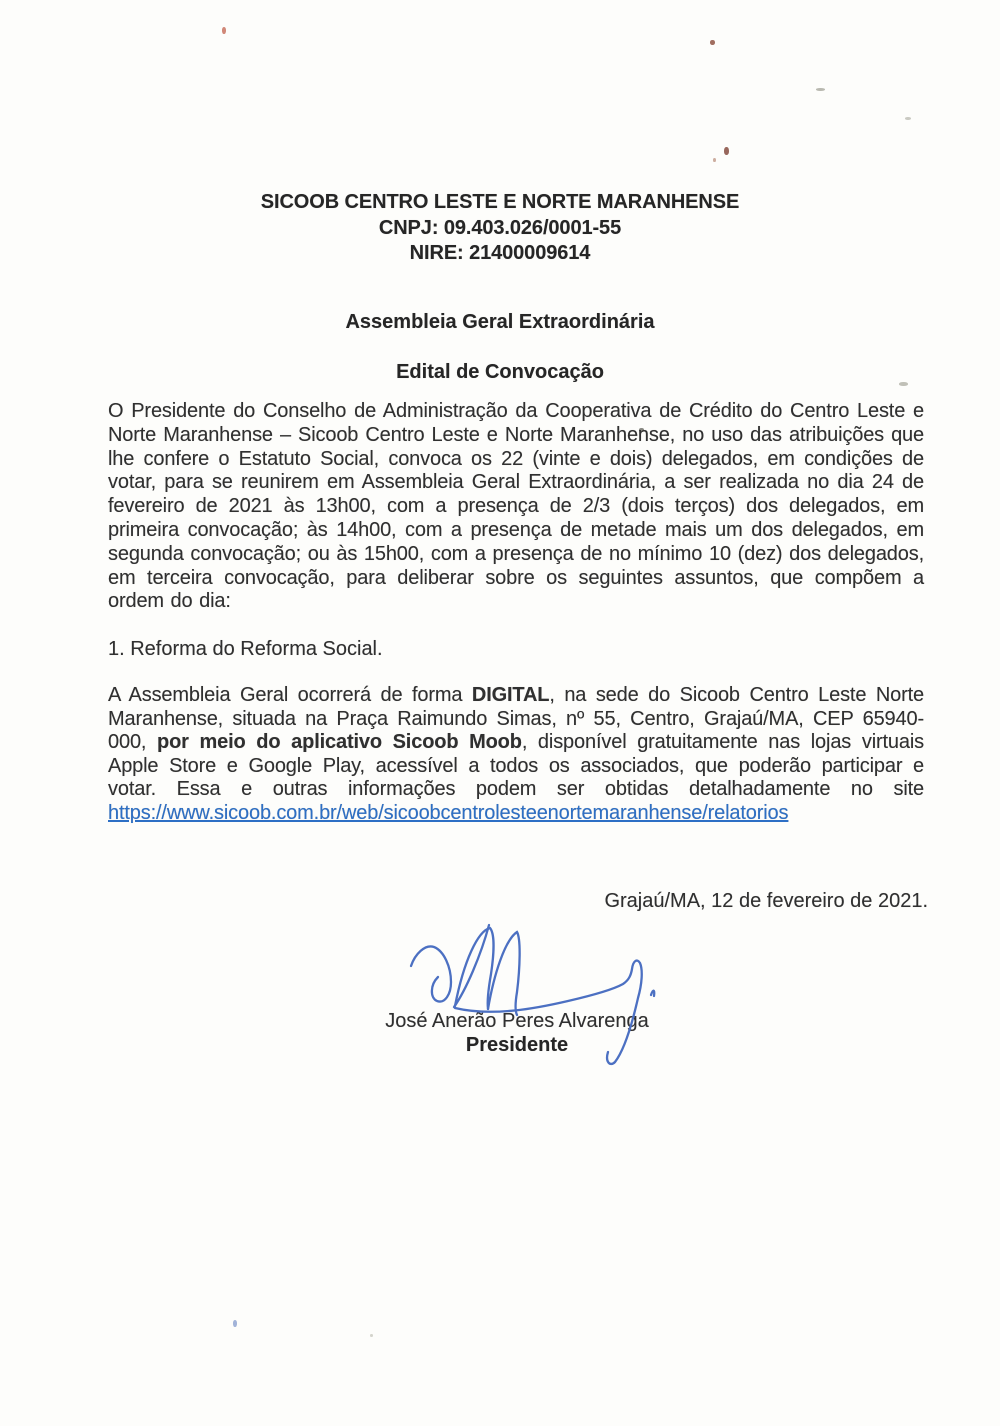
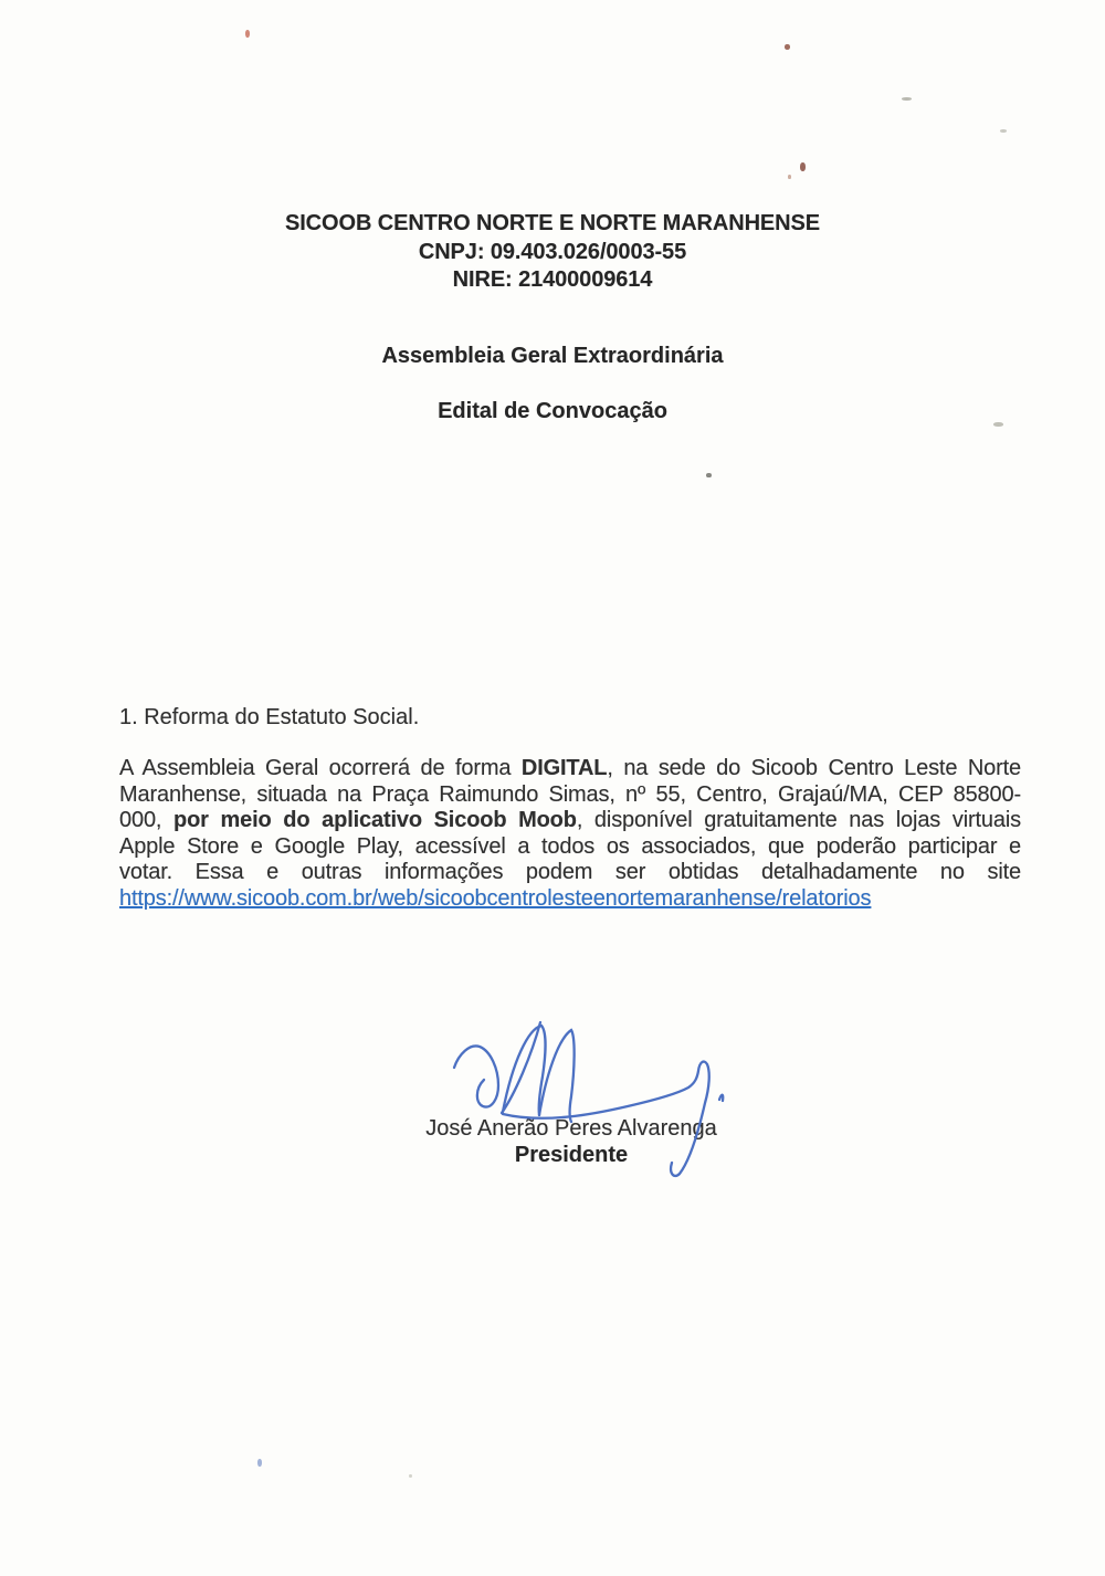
- SICOOB CENTRO LESTE E NORTE MARANHENSE
+ SICOOB CENTRO NORTE E NORTE MARANHENSE
- CNPJ: 09.403.026/0001-55
+ CNPJ: 09.403.026/0003-55
  NIRE: 21400009614
  Assembleia Geral Extraordinária
  Edital de Convocação
- O Presidente do Conselho de Administração da Cooperativa de Crédito do Centro Leste e Norte Maranhense – Sicoob Centro Leste e Norte Maranhense, no uso das atribuições que lhe confere o Estatuto Social, convoca os 22 (vinte e dois) delegados, em condições de votar, para se reunirem em Assembleia Geral Extraordinária, a ser realizada no dia 24 de fevereiro de 2021 às 13h00, com a presença de 2/3 (dois terços) dos delegados, em primeira convocação; às 14h00, com a presença de metade mais um dos delegados, em segunda convocação; ou às 15h00, com a presença de no mínimo 10 (dez) dos delegados, em terceira convocação, para deliberar sobre os seguintes assuntos, que compõem a ordem do dia:
- 1. Reforma do Reforma Social.
+ 1. Reforma do Estatuto Social.
- A Assembleia Geral ocorrerá de forma DIGITAL, na sede do Sicoob Centro Leste Norte Maranhense, situada na Praça Raimundo Simas, nº 55, Centro, Grajaú/MA, CEP 65940-000, por meio do aplicativo Sicoob Moob, disponível gratuitamente nas lojas virtuais Apple Store e Google Play, acessível a todos os associados, que poderão participar e votar. Essa e outras informações podem ser obtidas detalhadamente no site https://www.sicoob.com.br/web/sicoobcentrolesteenortemaranhense/relatorios
+ A Assembleia Geral ocorrerá de forma DIGITAL, na sede do Sicoob Centro Leste Norte Maranhense, situada na Praça Raimundo Simas, nº 55, Centro, Grajaú/MA, CEP 85800-000, por meio do aplicativo Sicoob Moob, disponível gratuitamente nas lojas virtuais Apple Store e Google Play, acessível a todos os associados, que poderão participar e votar. Essa e outras informações podem ser obtidas detalhadamente no site https://www.sicoob.com.br/web/sicoobcentrolesteenortemaranhense/relatorios
- Grajaú/MA, 12 de fevereiro de 2021.
  José Anerão Peres Alvarena
  Presidente
